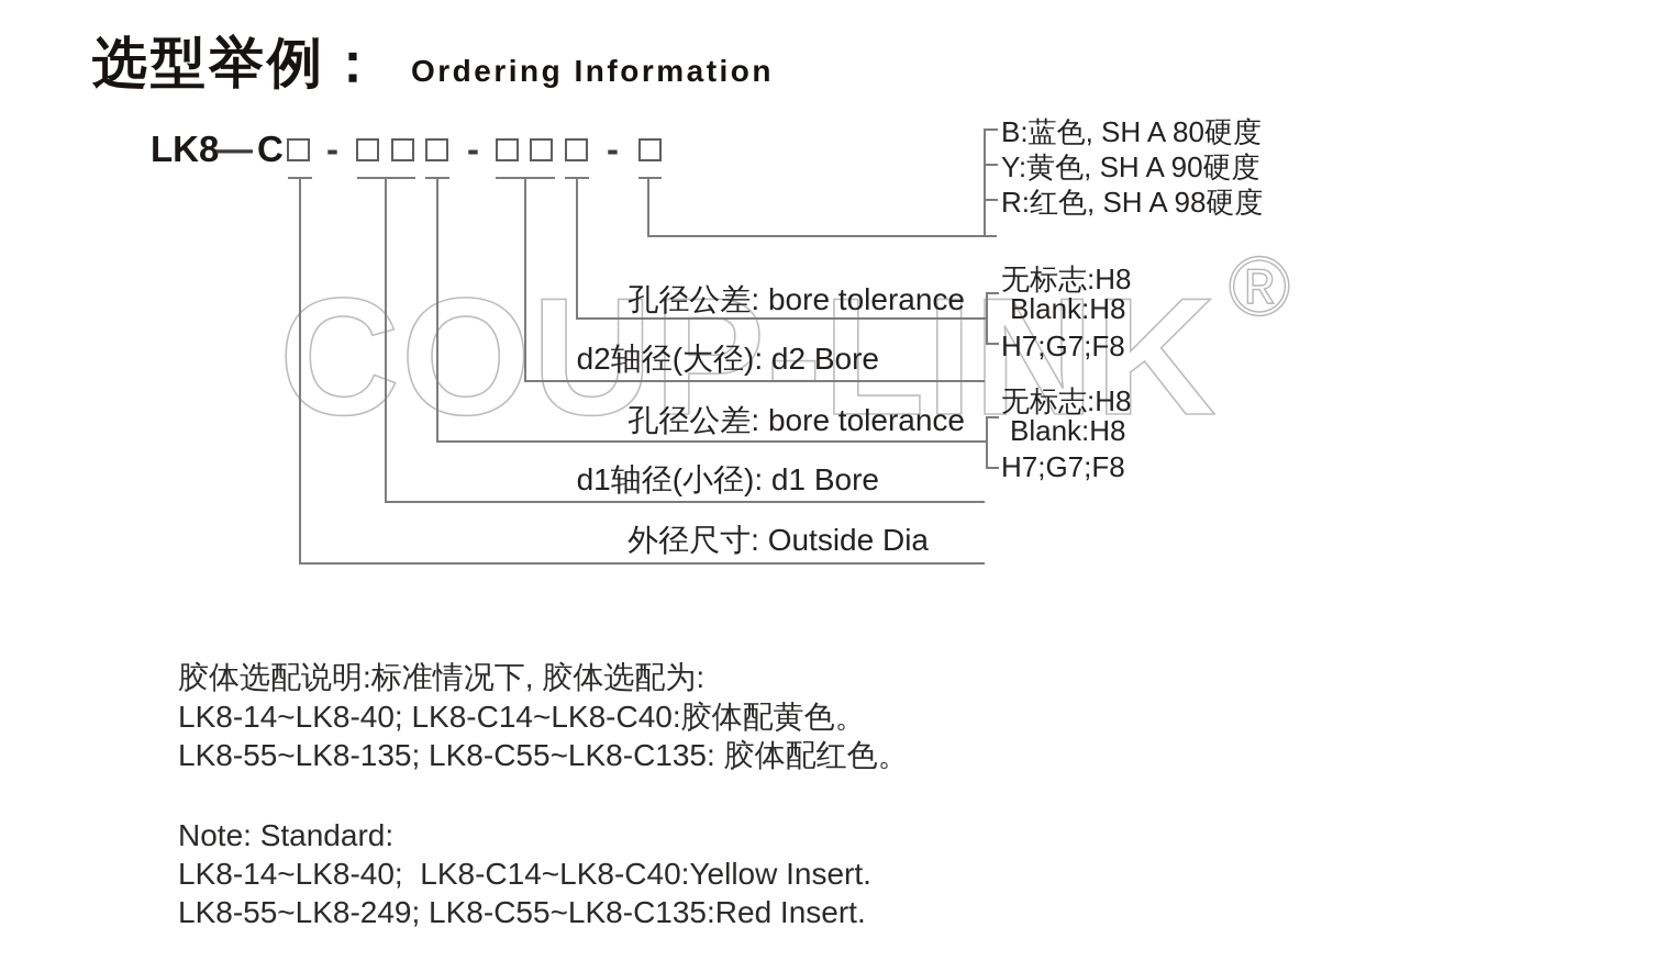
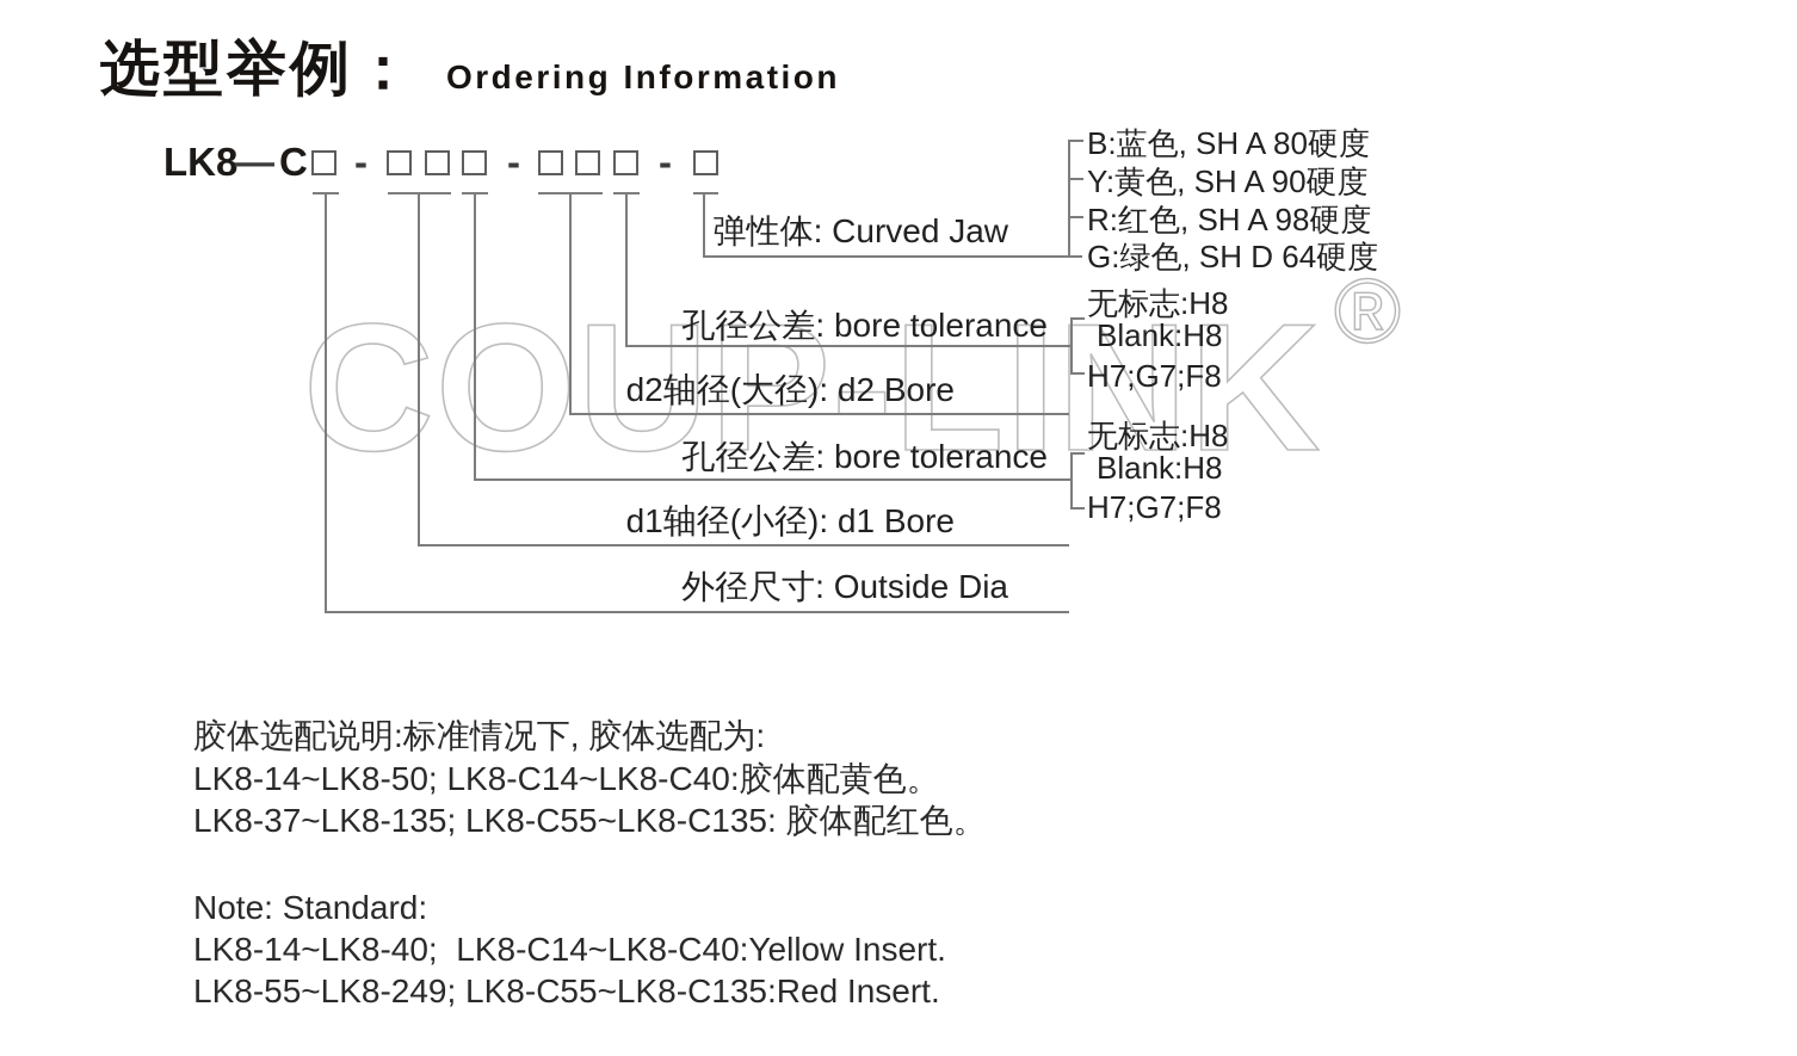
  COUP-LINK
  ®
  选型举例：
  Ordering Information
  LK8
  —
  C
  -
  -
  -
+ 弹性体: Curved Jaw
  孔径公差: bore tolerance
  d2轴径(大径): d2 Bore
  孔径公差: bore tolerance
  d1轴径(小径): d1 Bore
  外径尺寸: Outside Dia
  B:蓝色, SH A 80硬度
  Y:黄色, SH A 90硬度
  R:红色, SH A 98硬度
+ G:绿色, SH D 64硬度
  无标志:H8
  Blank:H8
  H7;G7;F8
  无标志:H8
  Blank:H8
  H7;G7;F8
  胶体选配说明:标准情况下, 胶体选配为:
- LK8-14~LK8-40; LK8-C14~LK8-C40:胶体配黄色。
+ LK8-14~LK8-50; LK8-C14~LK8-C40:胶体配黄色。
- LK8-55~LK8-135; LK8-C55~LK8-C135: 胶体配红色。
+ LK8-37~LK8-135; LK8-C55~LK8-C135: 胶体配红色。
  Note: Standard:
  LK8-14~LK8-40; LK8-C14~LK8-C40:Yellow Insert.
  LK8-55~LK8-249; LK8-C55~LK8-C135:Red Insert.
